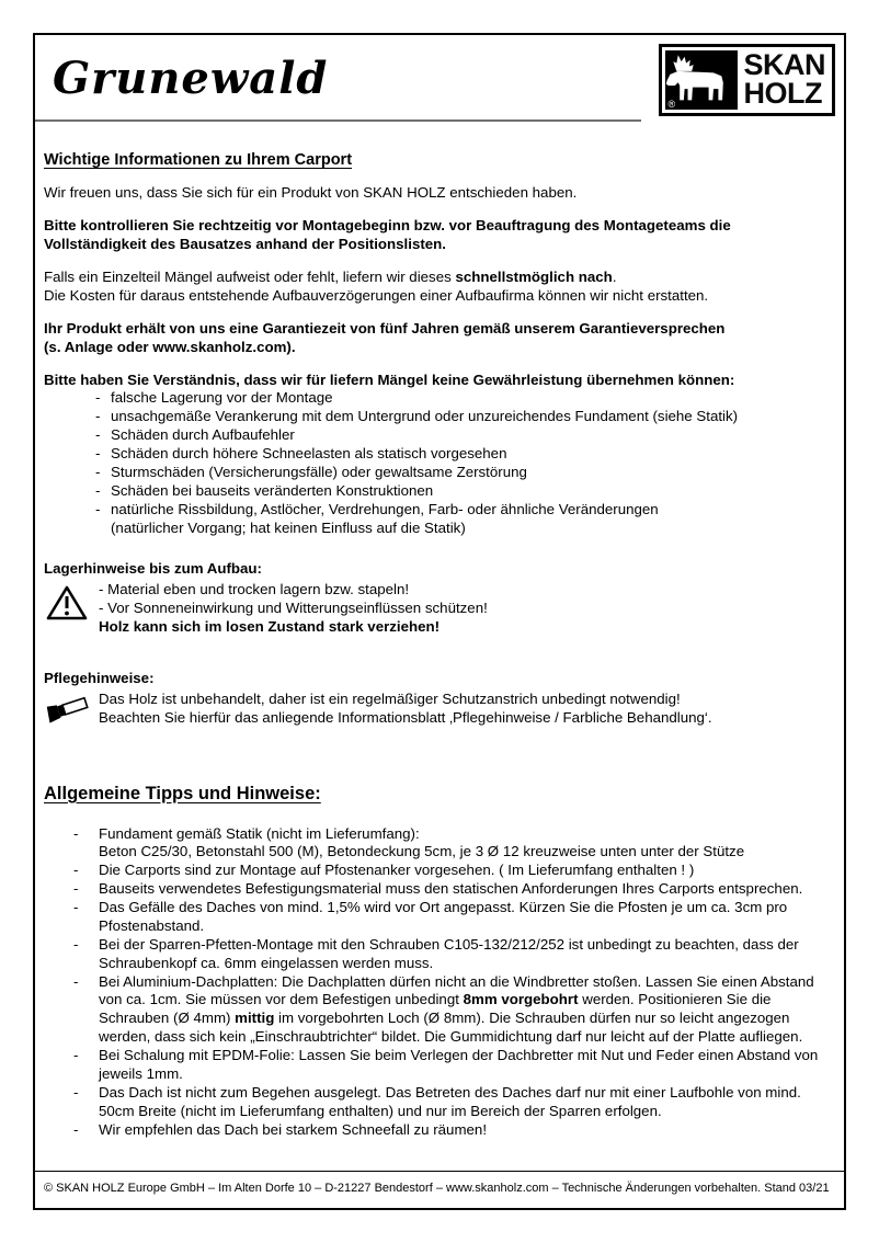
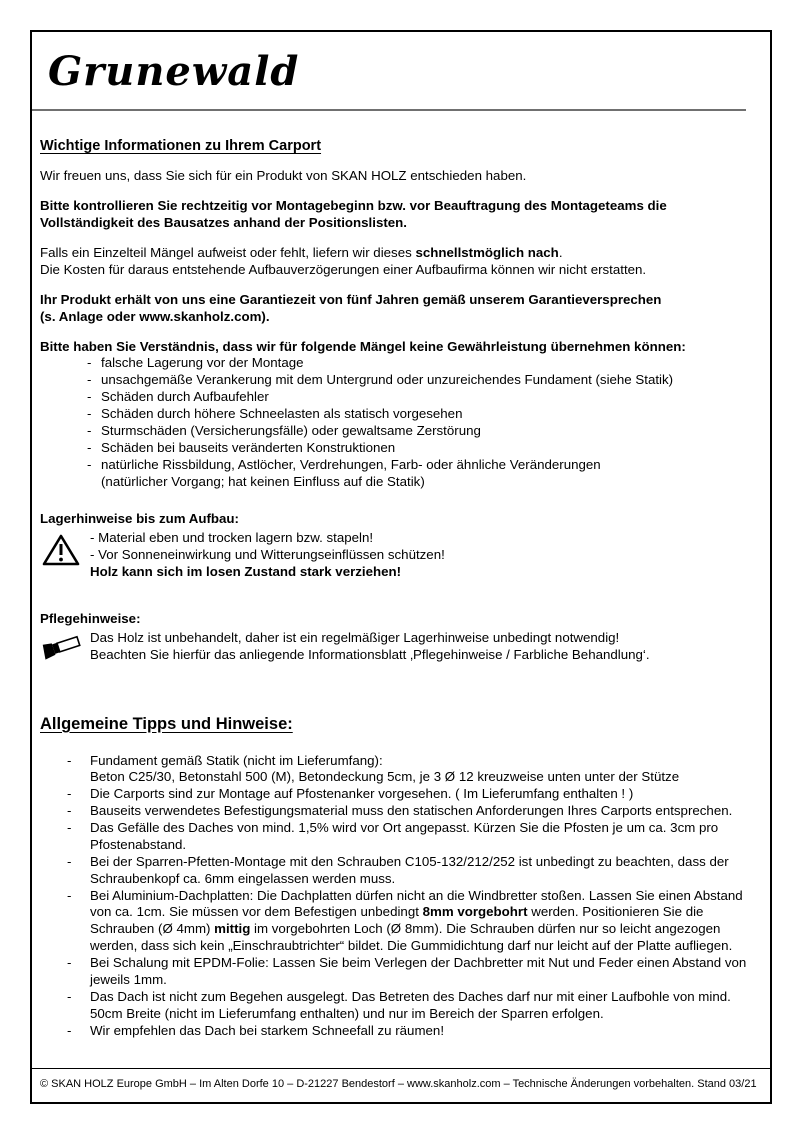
  Grunewald
- ®
- SKAN
- HOLZ
  Wichtige Informationen zu Ihrem Carport
  Wir freuen uns, dass Sie sich für ein Produkt von SKAN HOLZ entschieden haben.
  Bitte kontrollieren Sie rechtzeitig vor Montagebeginn bzw. vor Beauftragung des Montageteams die
  Vollständigkeit des Bausatzes anhand der Positionslisten.
  Falls ein Einzelteil Mängel aufweist oder fehlt, liefern wir dieses schnellstmöglich nach.
  Die Kosten für daraus entstehende Aufbauverzögerungen einer Aufbaufirma können wir nicht erstatten.
  Ihr Produkt erhält von uns eine Garantiezeit von fünf Jahren gemäß unserem Garantieversprechen
  (s. Anlage oder www.skanholz.com).
- Bitte haben Sie Verständnis, dass wir für liefern Mängel keine Gewährleistung übernehmen können:
+ Bitte haben Sie Verständnis, dass wir für folgende Mängel keine Gewährleistung übernehmen können:
  -
  falsche Lagerung vor der Montage
  -
  unsachgemäße Verankerung mit dem Untergrund oder unzureichendes Fundament (siehe Statik)
  -
  Schäden durch Aufbaufehler
  -
  Schäden durch höhere Schneelasten als statisch vorgesehen
  -
  Sturmschäden (Versicherungsfälle) oder gewaltsame Zerstörung
  -
  Schäden bei bauseits veränderten Konstruktionen
  -
  natürliche Rissbildung, Astlöcher, Verdrehungen, Farb- oder ähnliche Veränderungen
  (natürlicher Vorgang; hat keinen Einfluss auf die Statik)
  Lagerhinweise bis zum Aufbau:
  - Material eben und trocken lagern bzw. stapeln!
  - Vor Sonneneinwirkung und Witterungseinflüssen schützen!
  Holz kann sich im losen Zustand stark verziehen!
  Pflegehinweise:
- Das Holz ist unbehandelt, daher ist ein regelmäßiger Schutzanstrich unbedingt notwendig!
+ Das Holz ist unbehandelt, daher ist ein regelmäßiger Lagerhinweise unbedingt notwendig!
  Beachten Sie hierfür das anliegende Informationsblatt ‚Pflegehinweise / Farbliche Behandlung‘.
  Allgemeine Tipps und Hinweise:
  -
  Fundament gemäß Statik (nicht im Lieferumfang):
  Beton C25/30, Betonstahl 500 (M), Betondeckung 5cm, je 3 Ø 12 kreuzweise unten unter der Stütze
  -
  Die Carports sind zur Montage auf Pfostenanker vorgesehen. ( Im Lieferumfang enthalten ! )
  -
  Bauseits verwendetes Befestigungsmaterial muss den statischen Anforderungen Ihres Carports entsprechen.
  -
  Das Gefälle des Daches von mind. 1,5% wird vor Ort angepasst. Kürzen Sie die Pfosten je um ca. 3cm pro
  Pfostenabstand.
  -
  Bei der Sparren-Pfetten-Montage mit den Schrauben C105-132/212/252 ist unbedingt zu beachten, dass der
  Schraubenkopf ca. 6mm eingelassen werden muss.
  -
  Bei Aluminium-Dachplatten: Die Dachplatten dürfen nicht an die Windbretter stoßen. Lassen Sie einen Abstand
  von ca. 1cm. Sie müssen vor dem Befestigen unbedingt 8mm vorgebohrt werden. Positionieren Sie die
  Schrauben (Ø 4mm) mittig im vorgebohrten Loch (Ø 8mm). Die Schrauben dürfen nur so leicht angezogen
  werden, dass sich kein „Einschraubtrichter“ bildet. Die Gummidichtung darf nur leicht auf der Platte aufliegen.
  -
  Bei Schalung mit EPDM-Folie: Lassen Sie beim Verlegen der Dachbretter mit Nut und Feder einen Abstand von
  jeweils 1mm.
  -
  Das Dach ist nicht zum Begehen ausgelegt. Das Betreten des Daches darf nur mit einer Laufbohle von mind.
  50cm Breite (nicht im Lieferumfang enthalten) und nur im Bereich der Sparren erfolgen.
  -
  Wir empfehlen das Dach bei starkem Schneefall zu räumen!
  © SKAN HOLZ Europe GmbH – Im Alten Dorfe 10 – D-21227 Bendestorf – www.skanholz.com – Technische Änderungen vorbehalten. Stand 03/21
